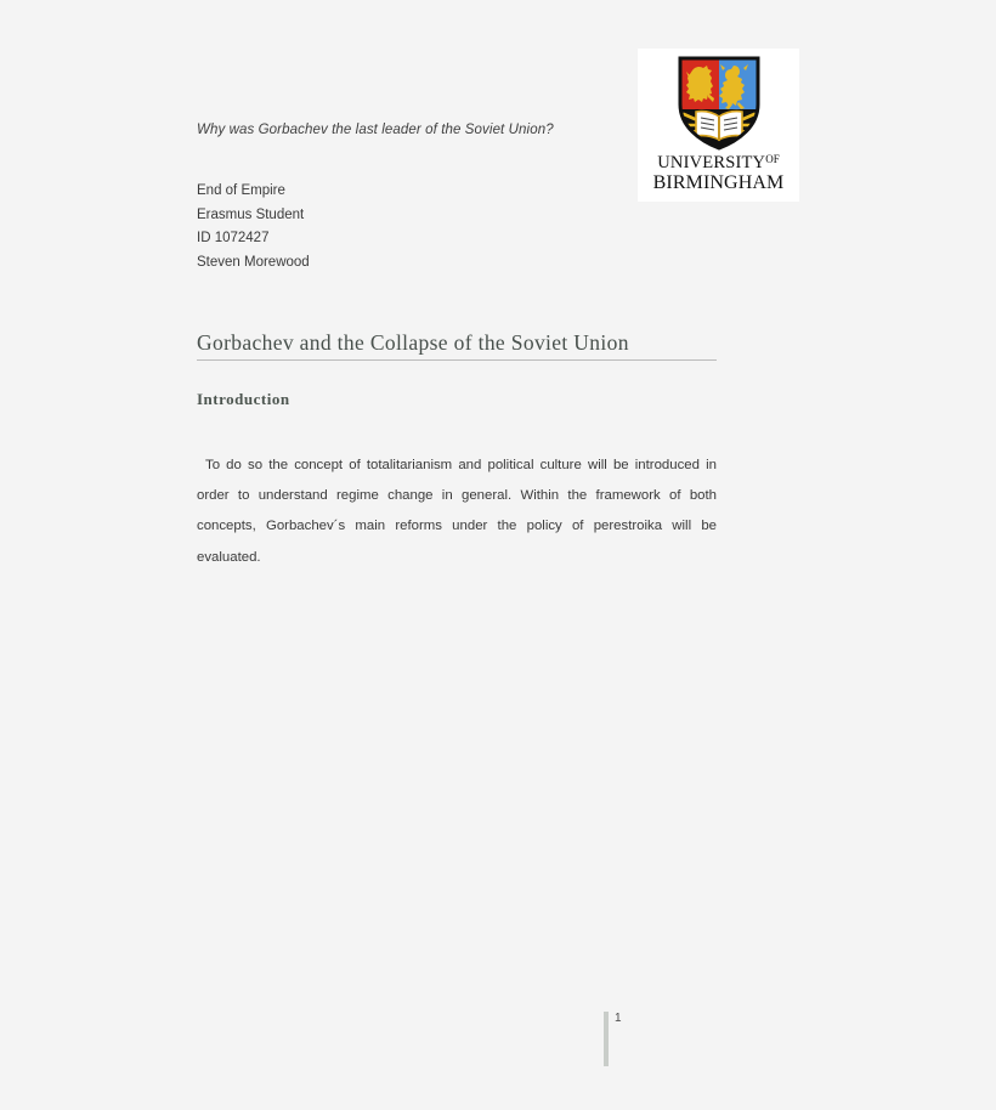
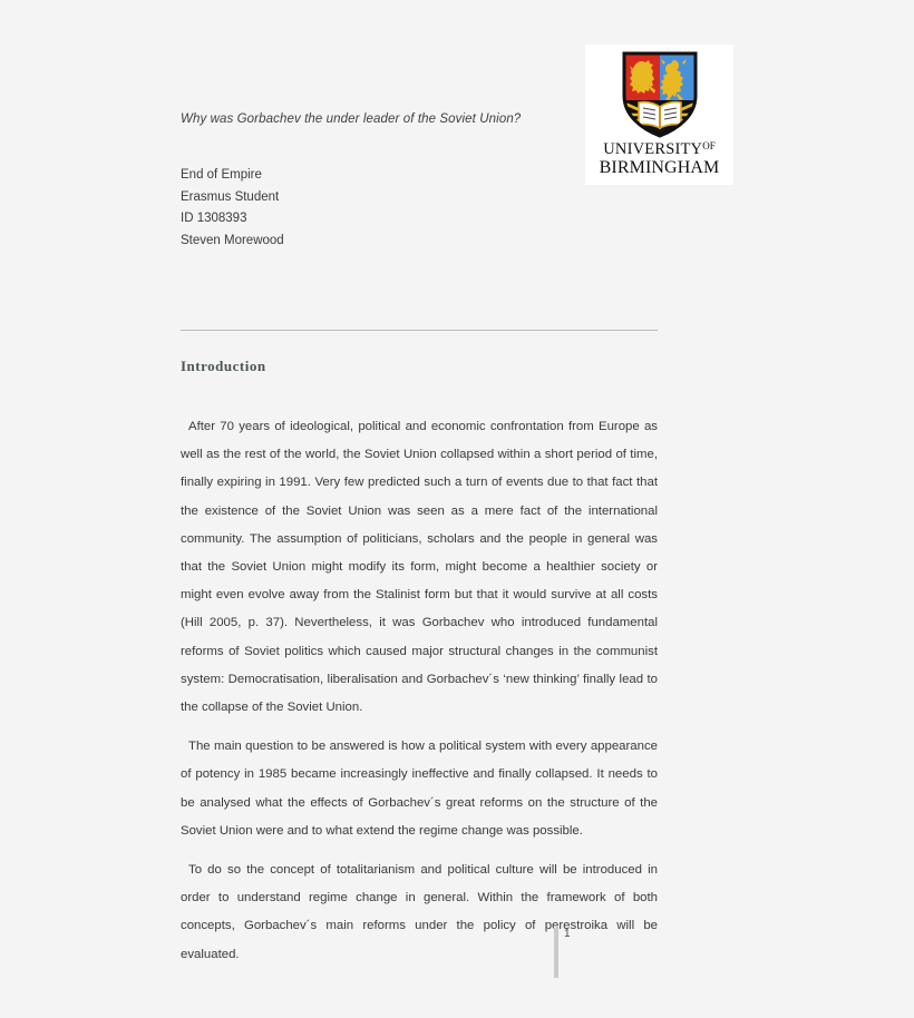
  UNIVERSITYOF
  BIRMINGHAM
- Why was Gorbachev the last leader of the Soviet Union?
+ Why was Gorbachev the under leader of the Soviet Union?
  End of Empire
  Erasmus Student
- ID 1072427
+ ID 1308393
  Steven Morewood
- Gorbachev and the Collapse of the Soviet Union
  Introduction
+ After 70 years of ideological, political and economic confrontation from Europe as well as the rest of the world, the Soviet Union collapsed within a short period of time, finally expiring in 1991. Very few predicted such a turn of events due to that fact that the existence of the Soviet Union was seen as a mere fact of the international community. The assumption of politicians, scholars and the people in general was that the Soviet Union might modify its form, might become a healthier society or might even evolve away from the Stalinist form but that it would survive at all costs (Hill 2005, p. 37). Nevertheless, it was Gorbachev who introduced fundamental reforms of Soviet politics which caused major structural changes in the communist system: Democratisation, liberalisation and Gorbachev´s ‘new thinking’ finally lead to the collapse of the Soviet Union.
+ The main question to be answered is how a political system with every appearance of potency in 1985 became increasingly ineffective and finally collapsed. It needs to be analysed what the effects of Gorbachev´s great reforms on the structure of the Soviet Union were and to what extend the regime change was possible.
  To do so the concept of totalitarianism and political culture will be introduced in order to understand regime change in general. Within the framework of both concepts, Gorbachev´s main reforms under the policy of perestroika will be evaluated.
  1
